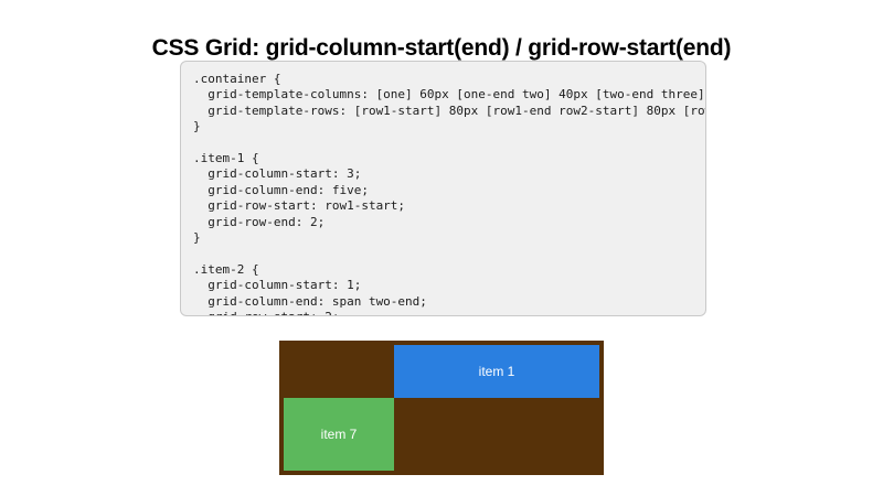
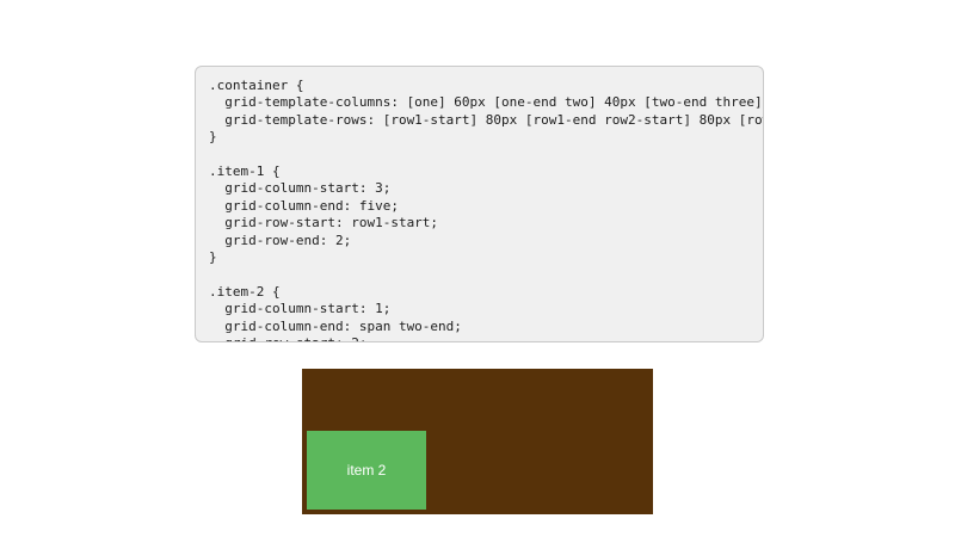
- CSS Grid: grid-column-start(end) / grid-row-start(end)
  .container {
  grid-template-rows: [row1-start] 80px [row1-end row2-start] 80px [ro
  }
  .item-1 {
  grid-column-start: 3;
  grid-column-end: five;
  grid-row-start: row1-start;
  grid-row-end: 2;
  }
  .item-2 {
  grid-column-start: 1;
  grid-column-end: span two-end;
- item 1
- item 7
+ item 2
